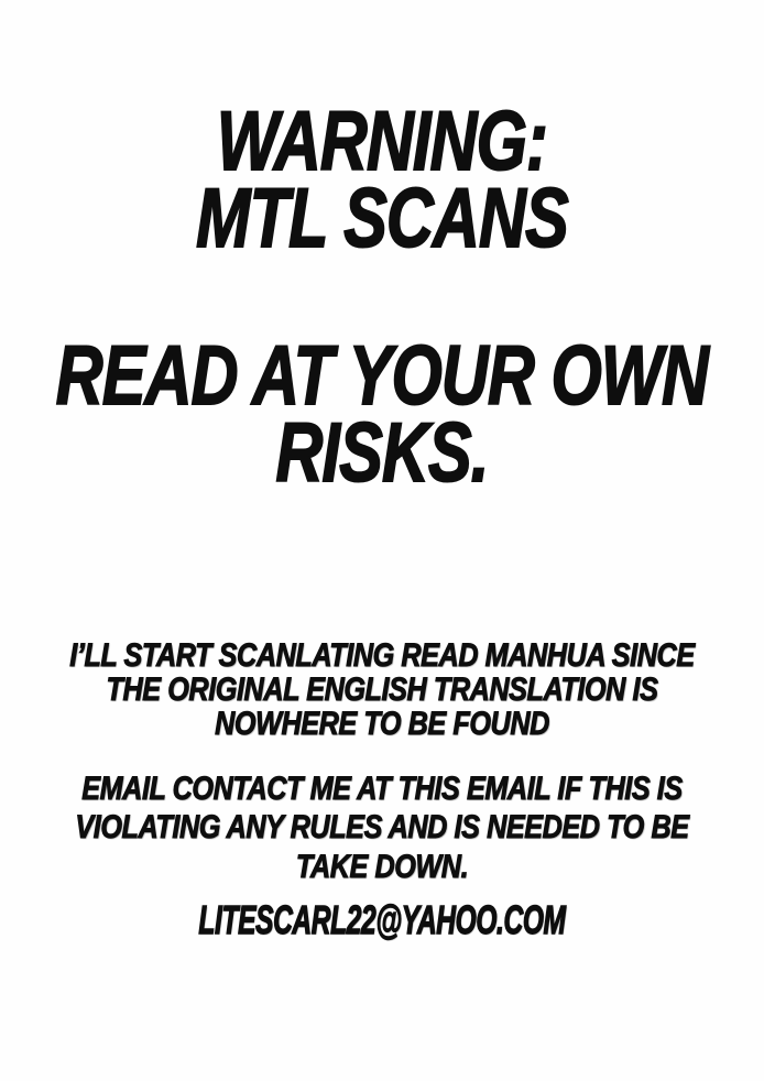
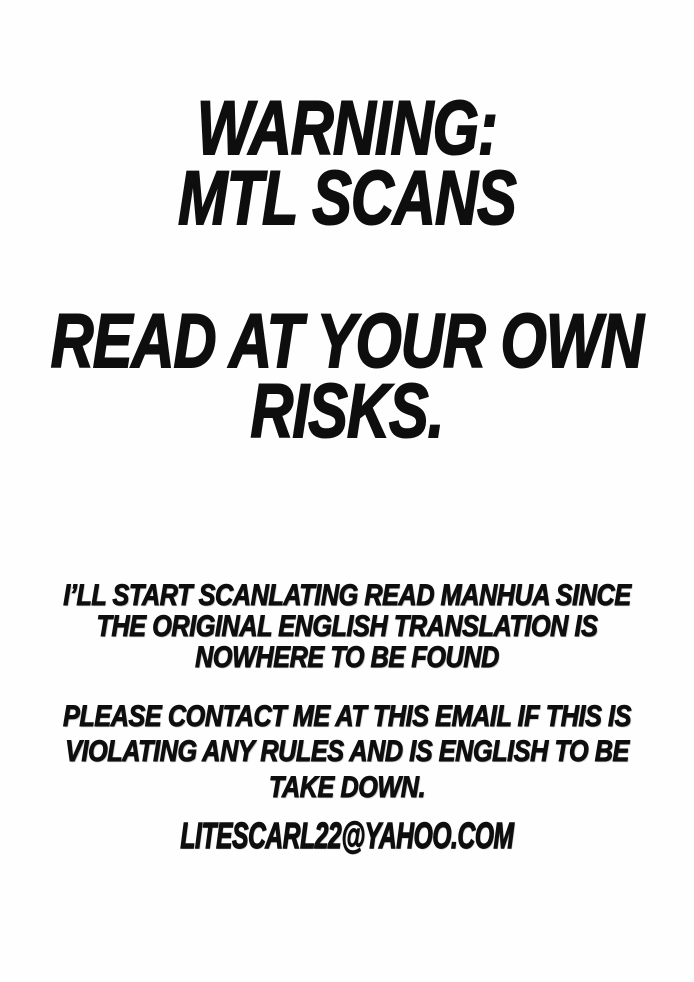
  WARNING:
  MTL SCANS
  READ AT YOUR OWN
  RISKS.
  I’LL START SCANLATING READ MANHUA SINCE
  THE ORIGINAL ENGLISH TRANSLATION IS
  NOWHERE TO BE FOUND
- EMAIL CONTACT ME AT THIS EMAIL IF THIS IS
+ PLEASE CONTACT ME AT THIS EMAIL IF THIS IS
- VIOLATING ANY RULES AND IS NEEDED TO BE
+ VIOLATING ANY RULES AND IS ENGLISH TO BE
  TAKE DOWN.
  LITESCARL22@YAHOO.COM
